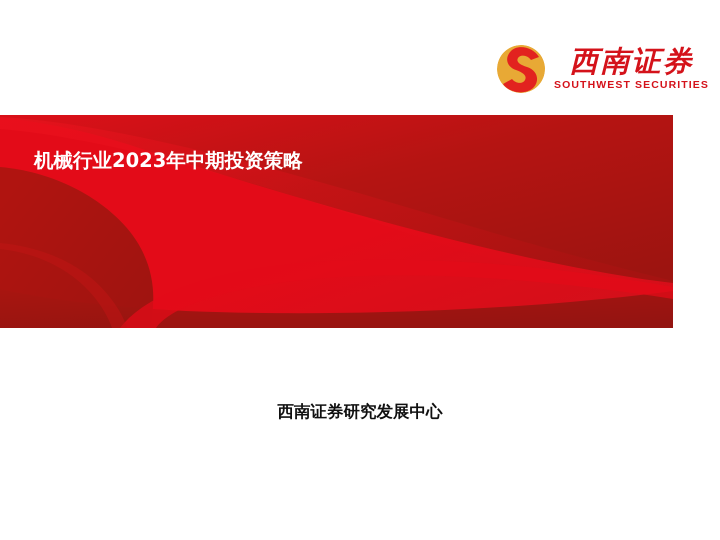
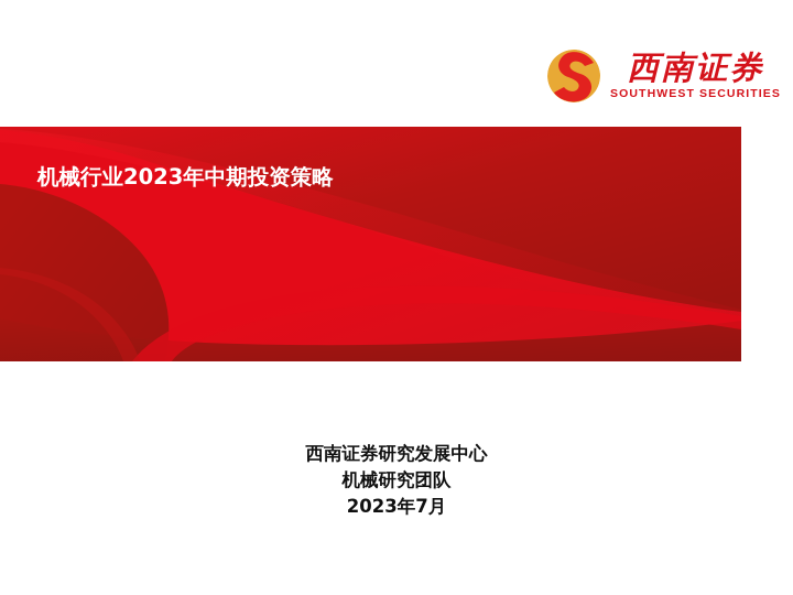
  西南证券
  SOUTHWEST SECURITIES
  机械行业2023年中期投资策略
  西南证券研究发展中心
+ 机械研究团队
+ 2023年7月
